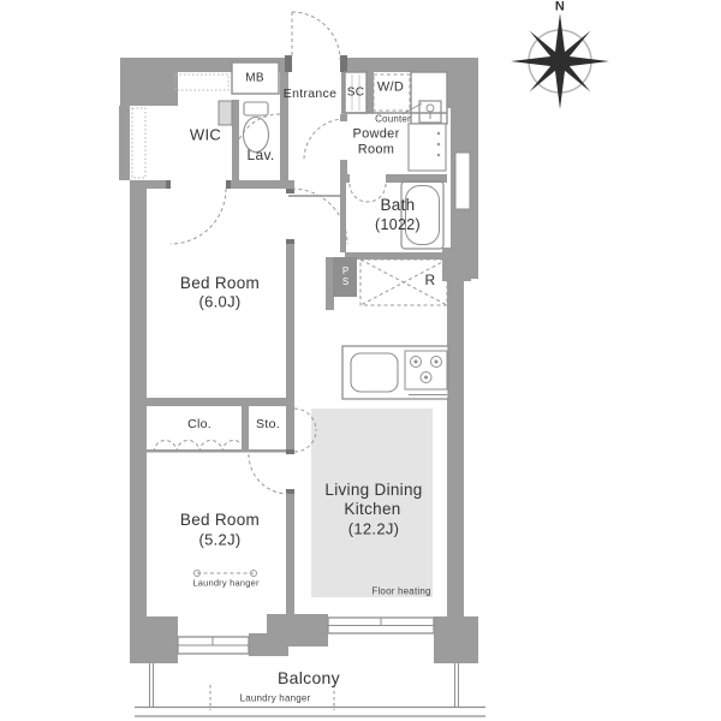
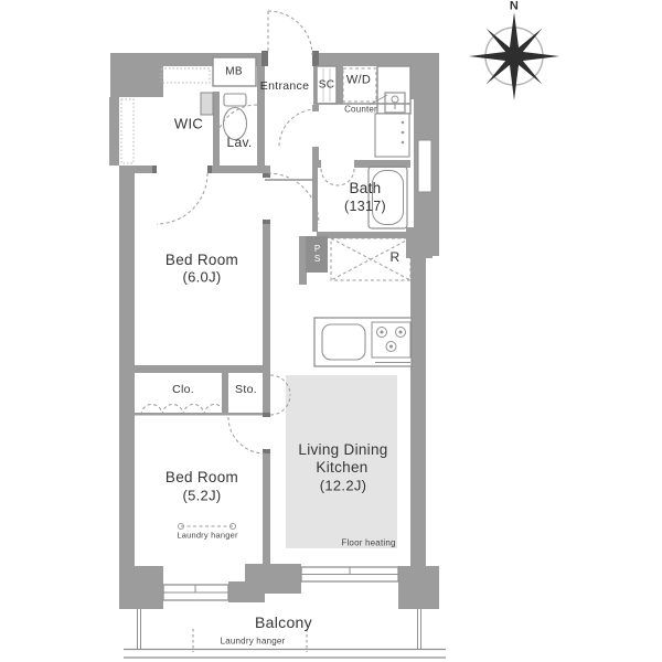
  N
  MB
  Entrance
  SC
  W/D
  Counter
- Powder Room
  Lav.
  WIC
  Bath
- (1022)
+ (1317)
  Bed Room
  (6.0J)
  R
  Clo.
  Sto.
  Bed Room
  (5.2J)
  Laundry hanger
  Living Dining
  Kitchen
  (12.2J)
  Floor heating
  Balcony
  Laundry hanger
